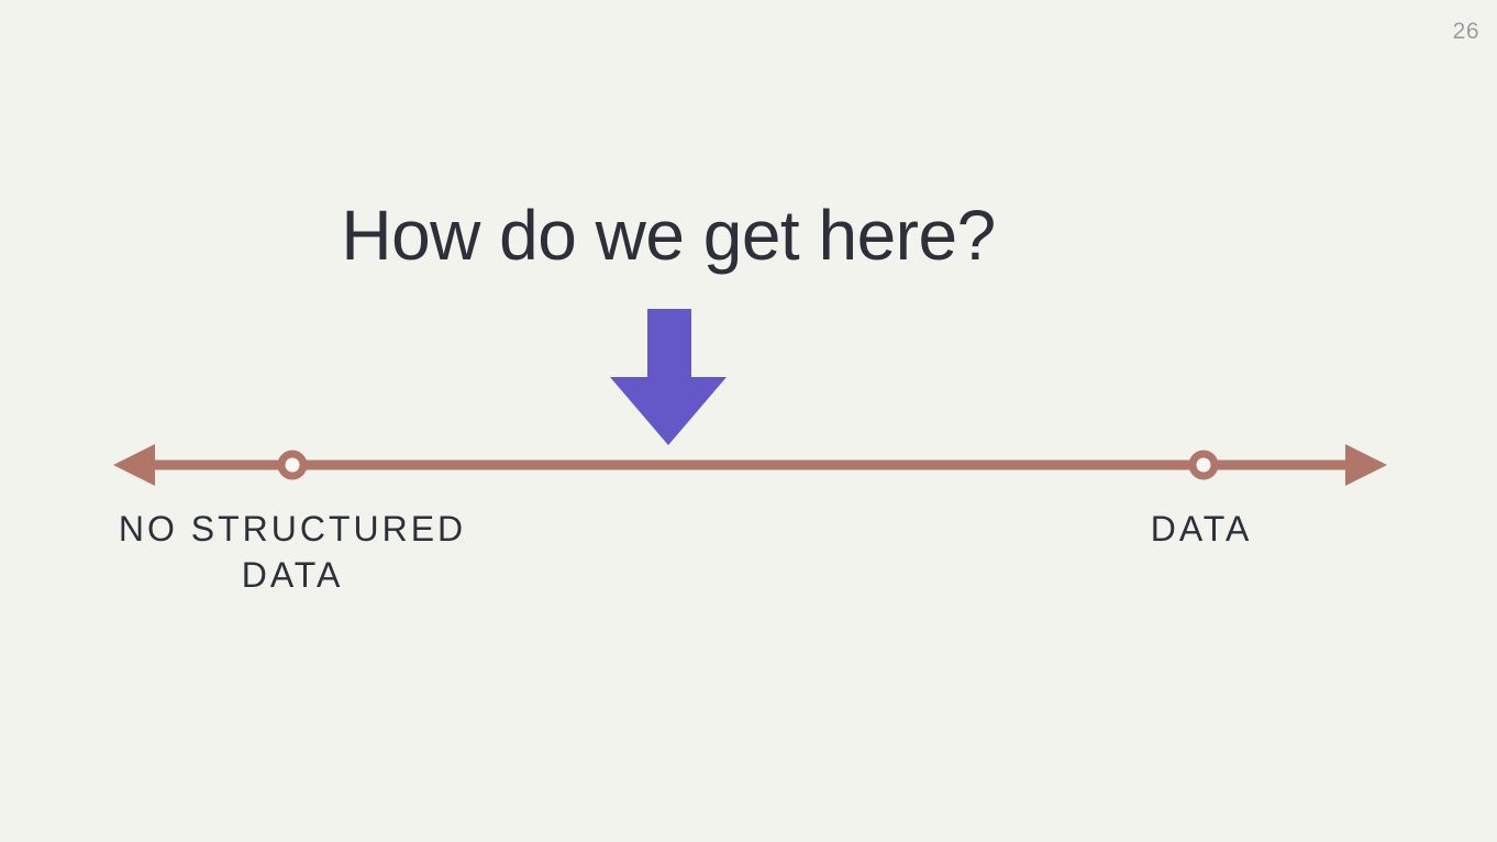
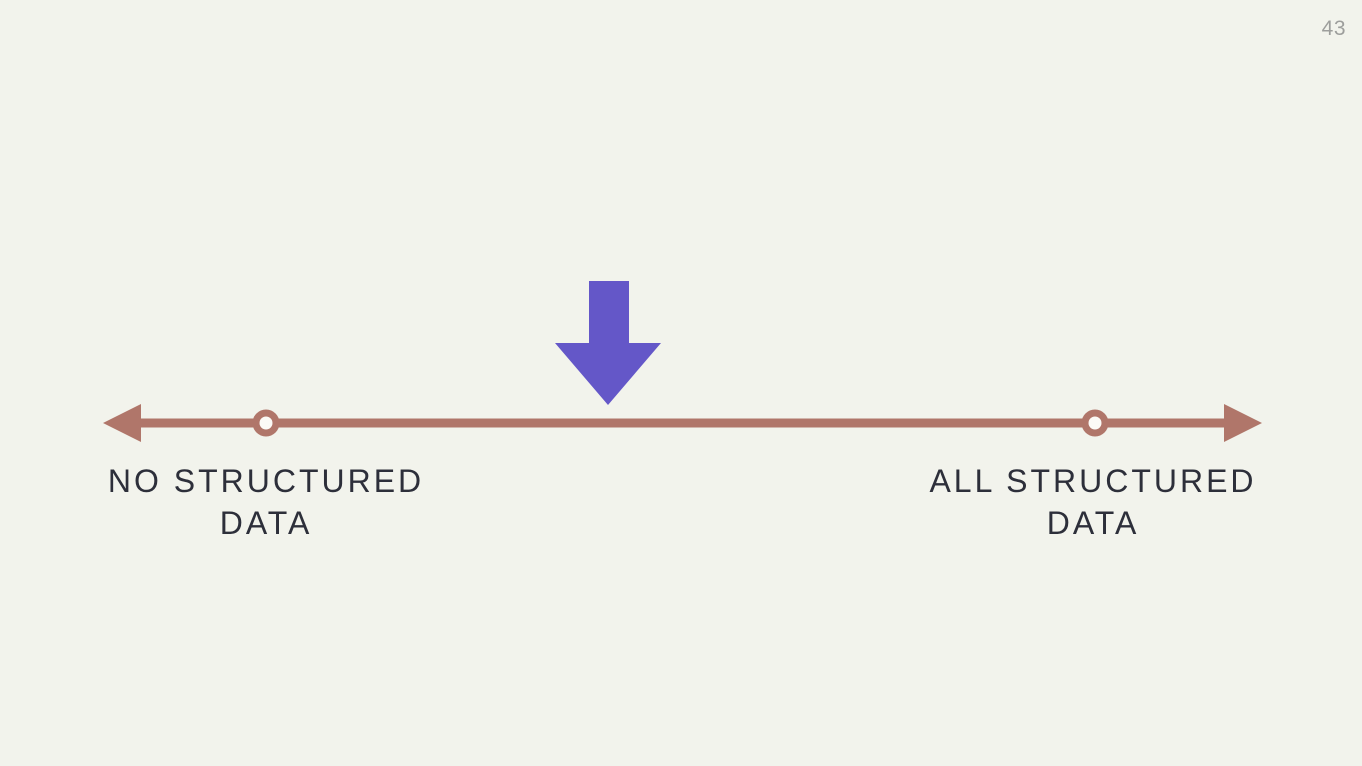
- 26
+ 43
- How do we get here?
  NO STRUCTURED
  DATA
+ ALL STRUCTURED
  DATA
